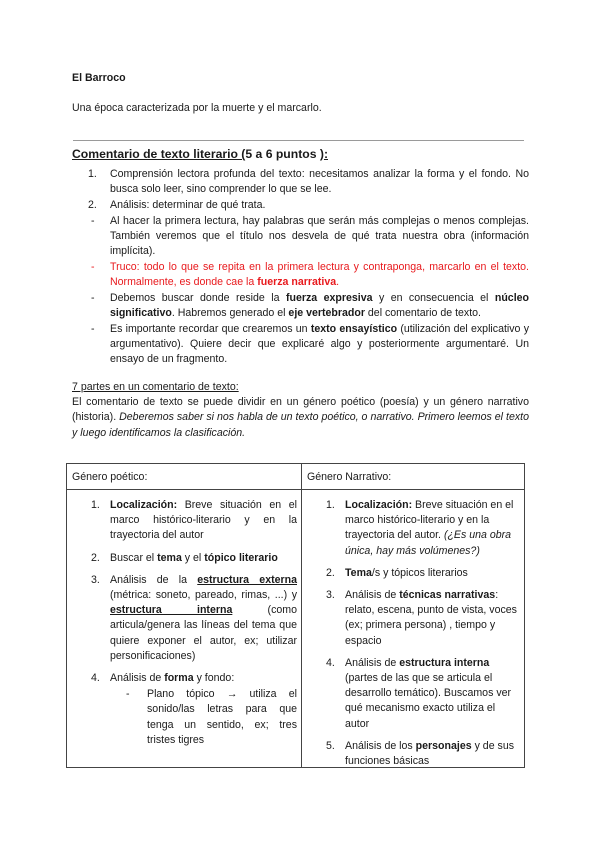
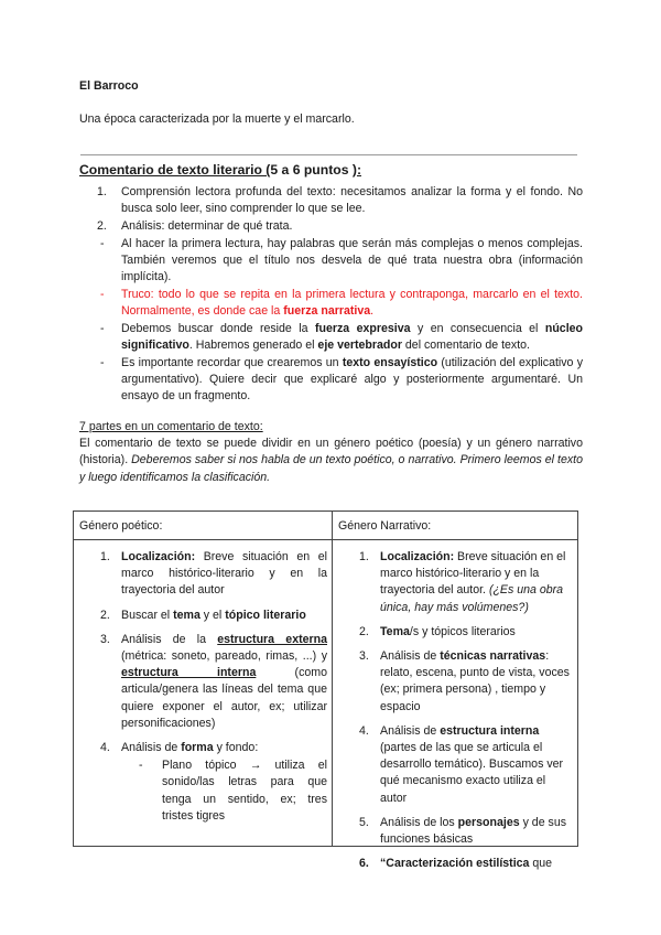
  El Barroco
  Una época caracterizada por la muerte y el marcarlo.
  Comentario de texto literario (5 a 6 puntos ):
  1.
  Comprensión lectora profunda del texto: necesitamos analizar la forma y el fondo. No busca solo leer, sino comprender lo que se lee.
  2.
  Análisis: determinar de qué trata.
  -
  Al hacer la primera lectura, hay palabras que serán más complejas o menos complejas. También veremos que el título nos desvela de qué trata nuestra obra (información implícita).
  -
  Truco: todo lo que se repita en la primera lectura y contraponga, marcarlo en el texto. Normalmente, es donde cae la fuerza narrativa.
  -
  Debemos buscar donde reside la fuerza expresiva y en consecuencia el núcleo significativo. Habremos generado el eje vertebrador del comentario de texto.
  -
  Es importante recordar que crearemos un texto ensayístico (utilización del explicativo y argumentativo). Quiere decir que explicaré algo y posteriormente argumentaré. Un ensayo de un fragmento.
  7 partes en un comentario de texto:
  El comentario de texto se puede dividir en un género poético (poesía) y un género narrativo (historia). Deberemos saber si nos habla de un texto poético, o narrativo. Primero leemos el texto y luego identificamos la clasificación.
  Género poético:
  Género Narrativo:
  1.
  Localización: Breve situación en el marco histórico-literario y en la trayectoria del autor
  2.
  Buscar el tema y el tópico literario
  3.
  Análisis de la estructura externa (métrica: soneto, pareado, rimas, ...) y estructura interna (como articula/genera las líneas del tema que quiere exponer el autor, ex; utilizar personificaciones)
  4.
  Análisis de forma y fondo:
  -
  Plano tópico → utiliza el sonido/las letras para que tenga un sentido, ex; tres tristes tigres
  1.
  Localización: Breve situación en el marco histórico-literario y en la trayectoria del autor. (¿Es una obra única, hay más volúmenes?)
  2.
  Tema/s y tópicos literarios
  3.
  Análisis de técnicas narrativas: relato, escena, punto de vista, voces (ex; primera persona) , tiempo y espacio
  4.
  Análisis de estructura interna (partes de las que se articula el desarrollo temático). Buscamos ver qué mecanismo exacto utiliza el autor
  5.
  Análisis de los personajes y de sus funciones básicas
+ 6.
+ “Caracterización estilística que
